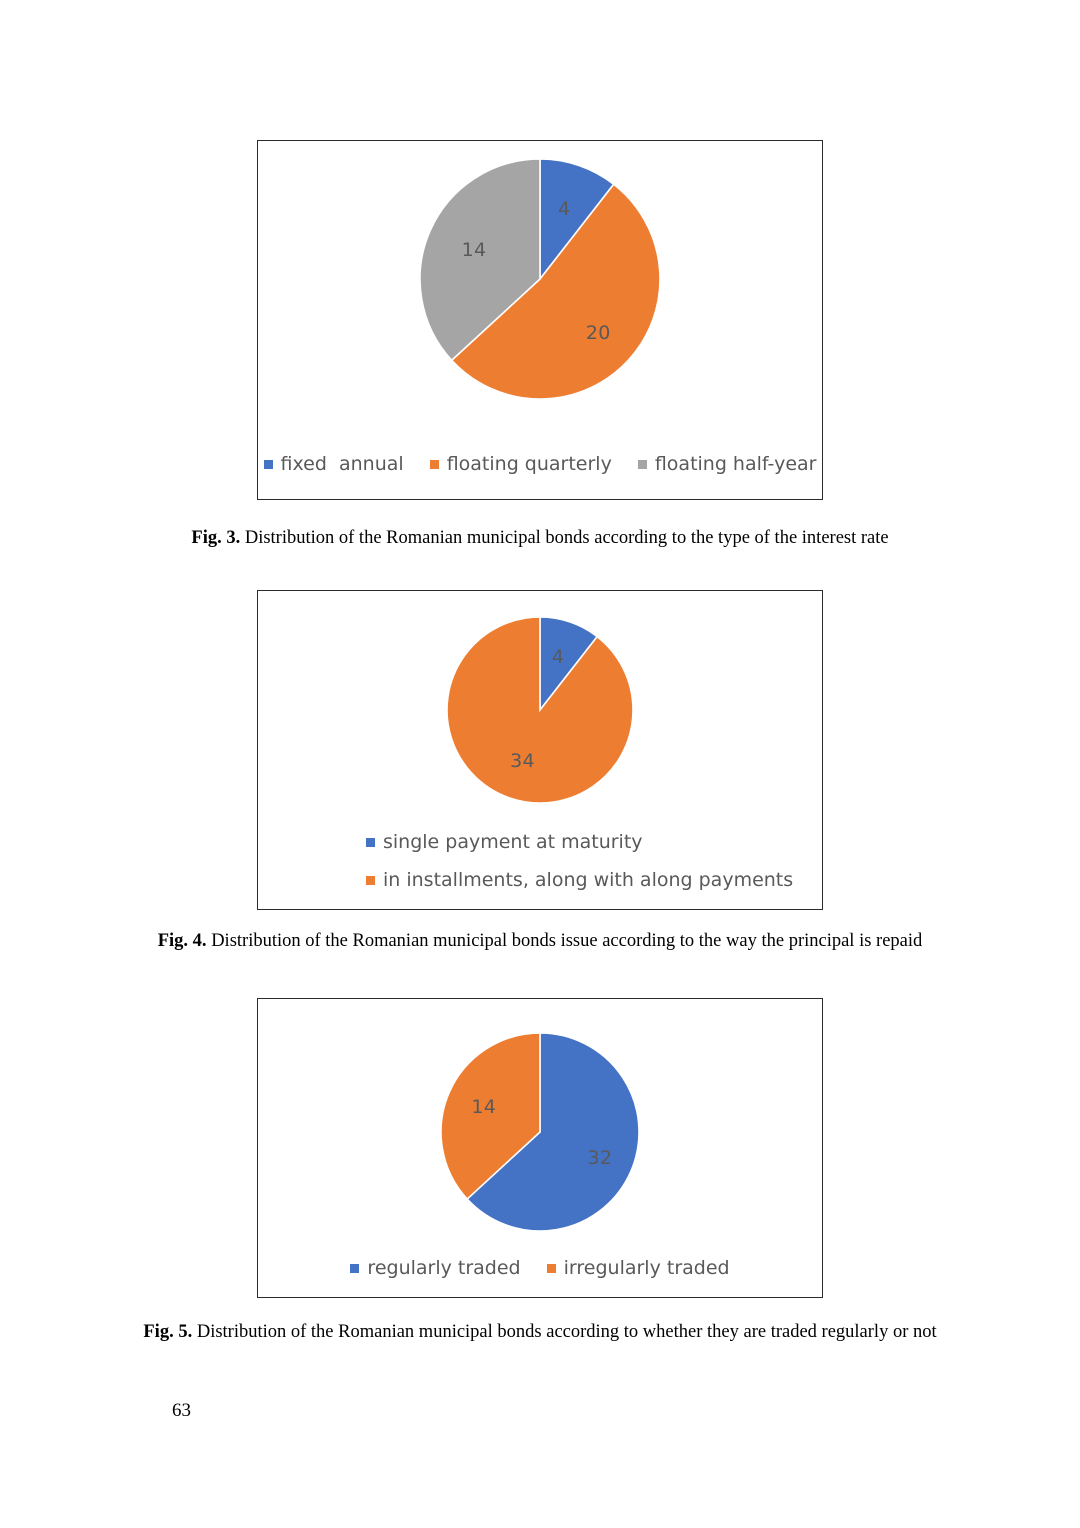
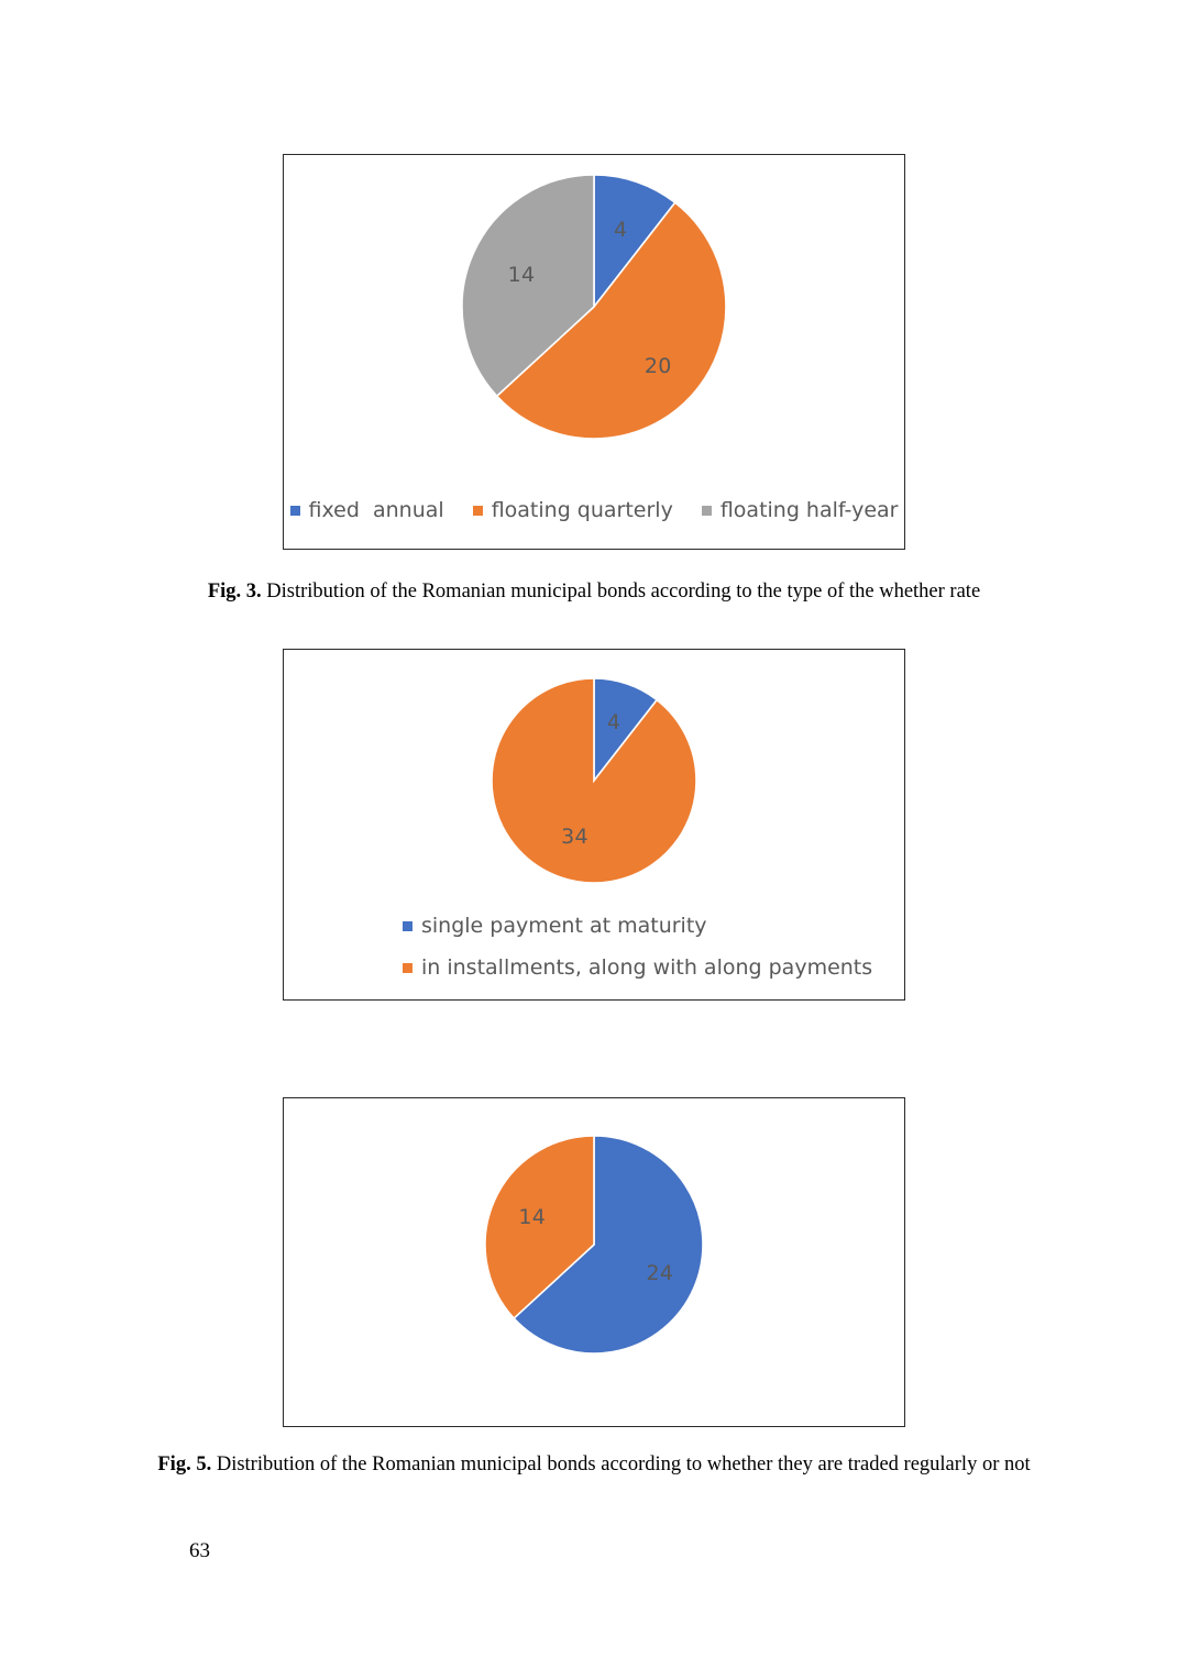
  4
  20
  14
  fixed annual
  floating quarterly
  floating half-year
- Fig. 3. Distribution of the Romanian municipal bonds according to the type of the interest rate
+ Fig. 3. Distribution of the Romanian municipal bonds according to the type of the whether rate
  4
  34
  single payment at maturity
  in installments, along with along payments
- Fig. 4. Distribution of the Romanian municipal bonds issue according to the way the principal is repaid
- 32
+ 24
  14
- regularly traded
- irregularly traded
  Fig. 5. Distribution of the Romanian municipal bonds according to whether they are traded regularly or not
  63
